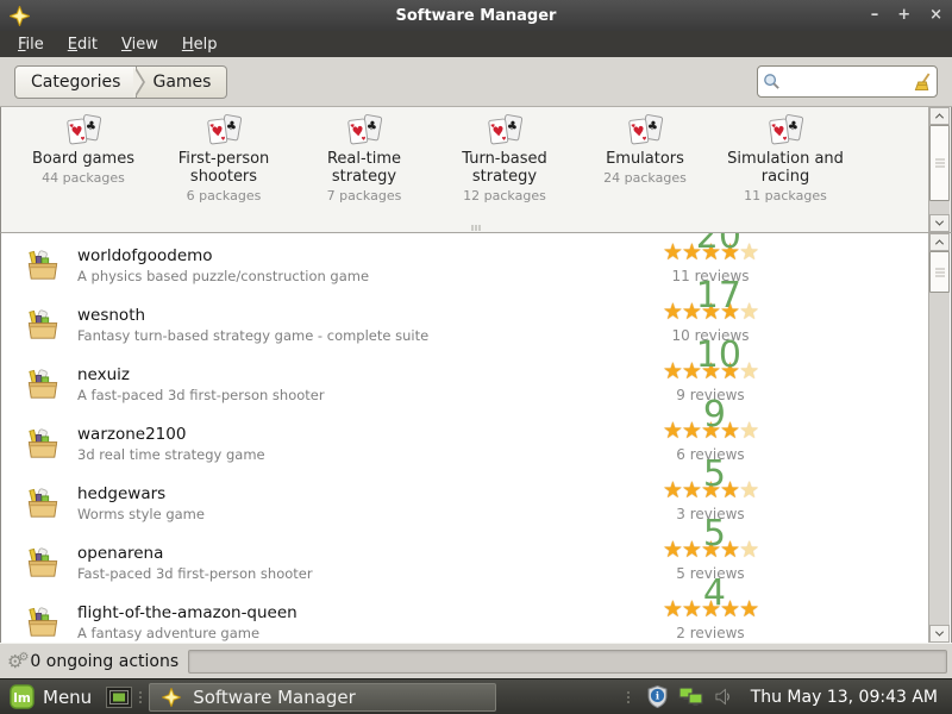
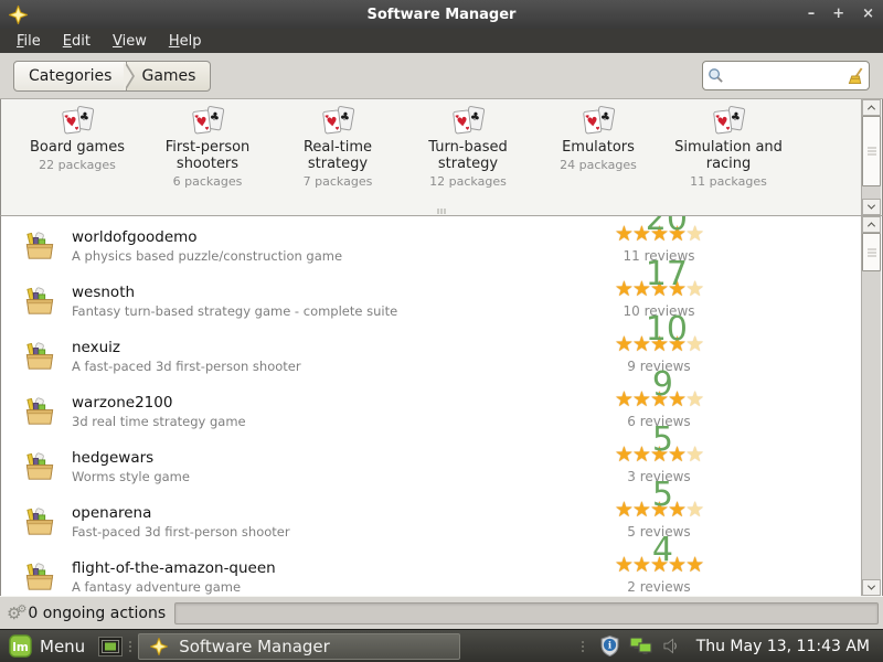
  Software Manager
  –
  +
  ×
  File
  Edit
  View
  Help
  Categories
  Games
  Board games
- 44 packages
+ 22 packages
  First-person shooters
  6 packages
  Real-time strategy
  7 packages
  Turn-based strategy
  12 packages
  Emulators
  24 packages
  Simulation and racing
  11 packages
  worldofgoodemo
  A physics based puzzle/construction game
  ★★★★★
  20
  11 reviews
  wesnoth
  Fantasy turn-based strategy game - complete suite
  ★★★★★
  17
  10 reviews
  nexuiz
  A fast-paced 3d first-person shooter
  ★★★★★
  10
  9 reviews
  warzone2100
  3d real time strategy game
  ★★★★★
  9
  6 reviews
  hedgewars
  Worms style game
  ★★★★★
  5
  3 reviews
  openarena
  Fast-paced 3d first-person shooter
  ★★★★★
  5
  5 reviews
  flight-of-the-amazon-queen
  A fantasy adventure game
  ★★★★★
  4
  2 reviews
  ⚙⚙
  0 ongoing actions
  lm
  Menu
  Software Manager
  i
- Thu May 13, 09:43 AM
+ Thu May 13, 11:43 AM
